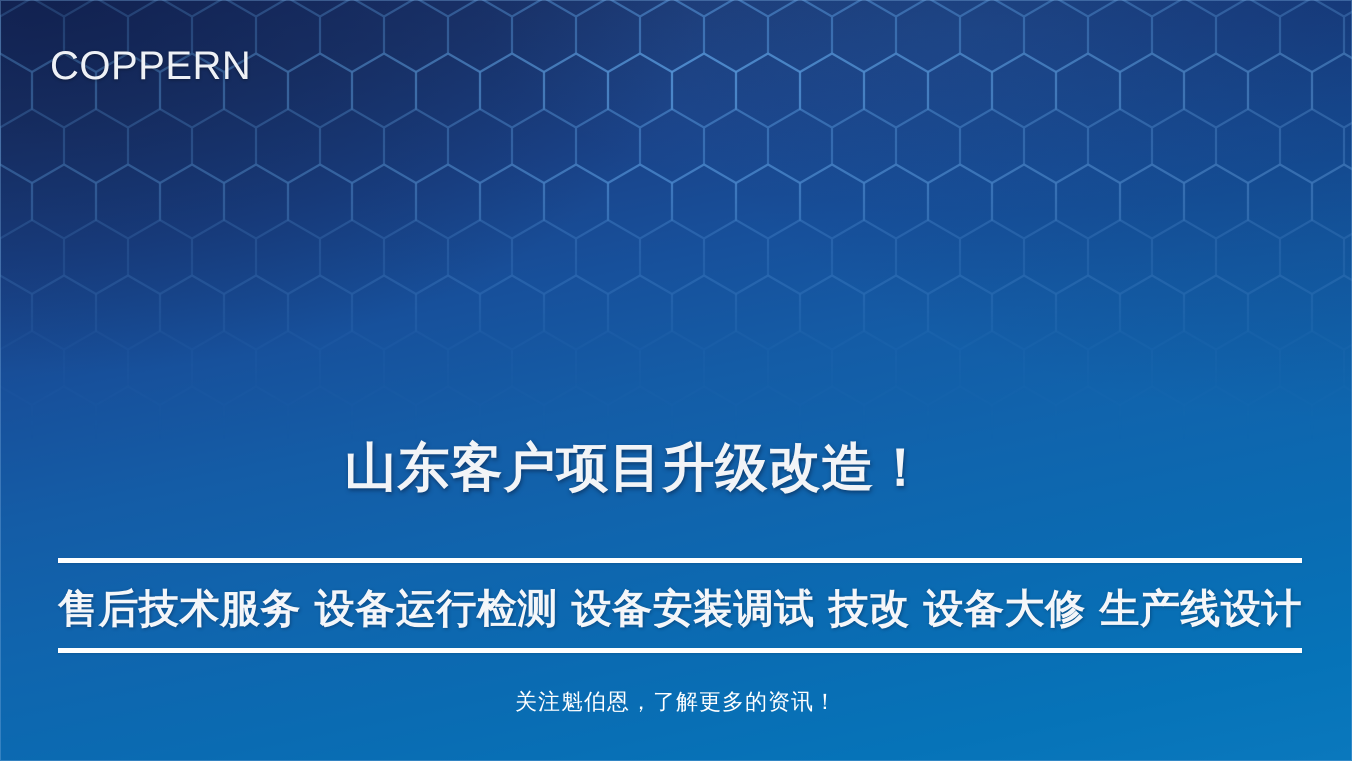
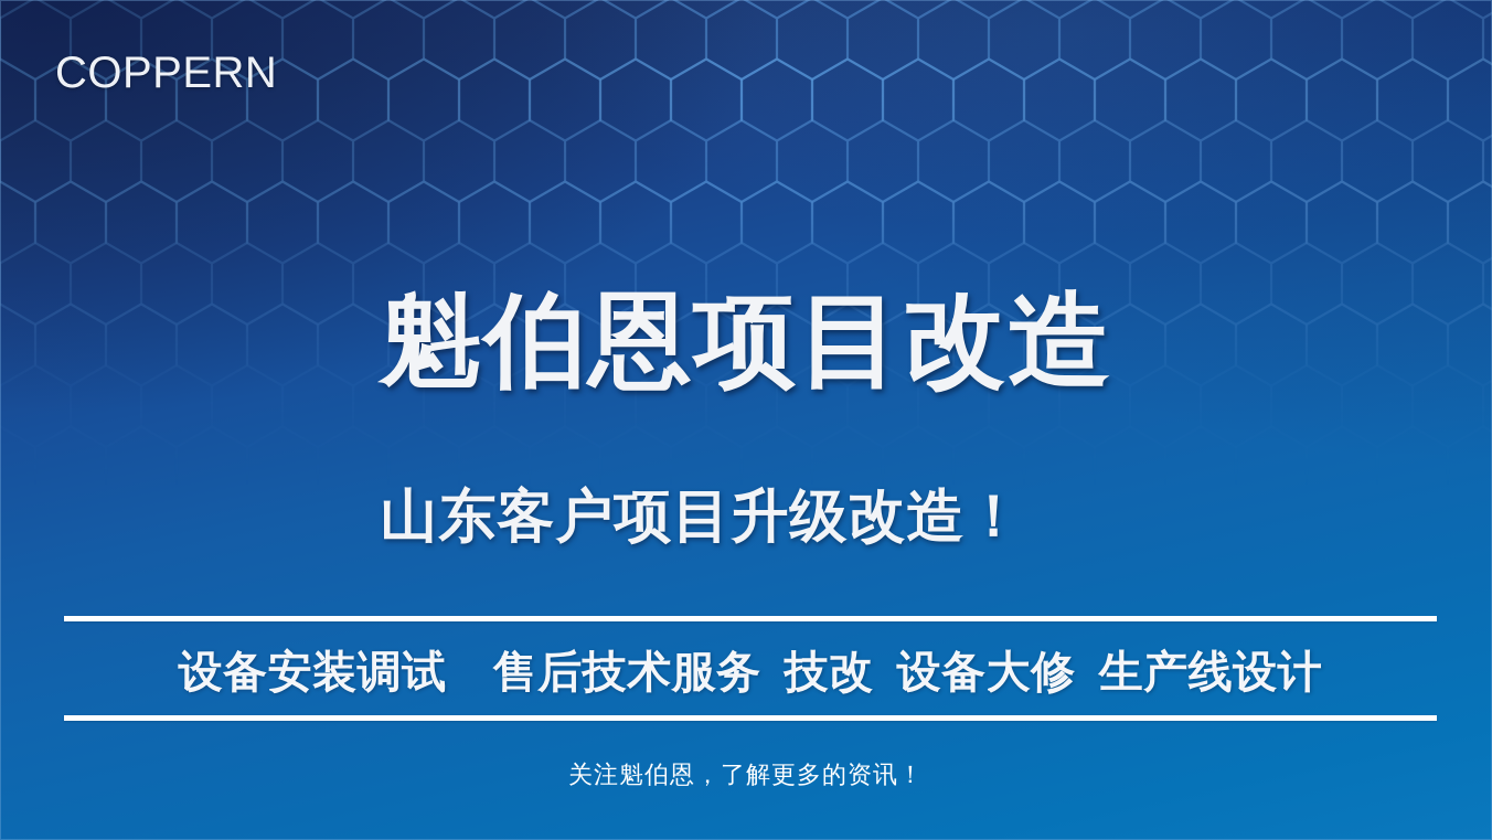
  COPPERN
+ 魁伯恩项目改造
  山东客户项目升级改造！
- 售后技术服务
+ 设备安装调试
- 设备运行检测
- 设备安装调试
+ 售后技术服务
  技改
  设备大修
  生产线设计
  关注魁伯恩，了解更多的资讯！
